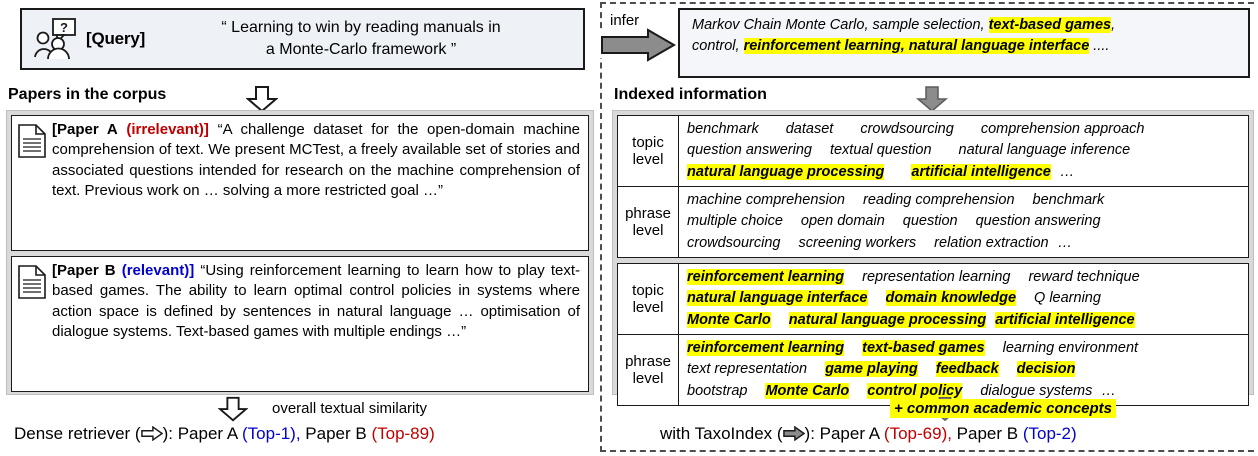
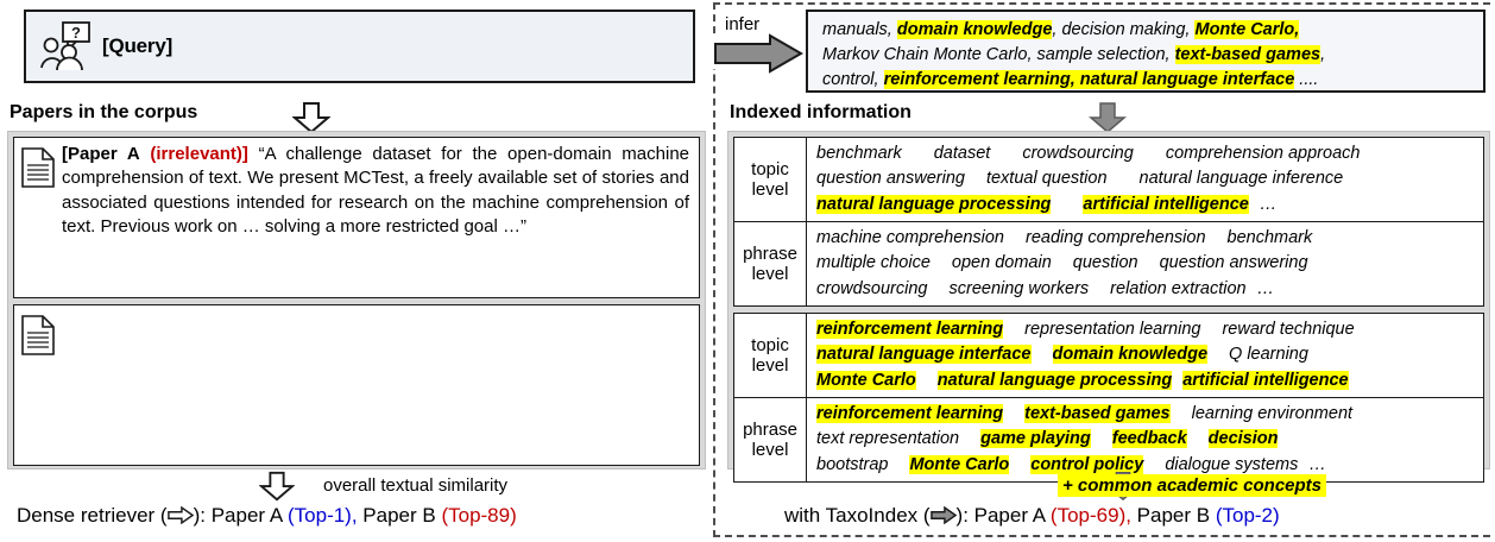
  ?
  [Query]
- “ Learning to win by reading manuals in
- a Monte-Carlo framework ”
  infer
+ manuals, domain knowledge, decision making, Monte Carlo,
  Markov Chain Monte Carlo, sample selection, text-based games,
  control, reinforcement learning, natural language interface ....
  Papers in the corpus
  Indexed information
  [Paper A (irrelevant)] “A challenge dataset for the open-domain machine comprehension of text. We present MCTest, a freely available set of stories and associated questions intended for research on the machine comprehension of text. Previous work on … solving a more restricted goal …”
- [Paper B (relevant)] “Using reinforcement learning to learn how to play text-based games. The ability to learn optimal control policies in systems where action space is defined by sentences in natural language … optimisation of dialogue systems. Text-based games with multiple endings …”
  topiclevel	benchmark dataset crowdsourcing comprehension approachquestion answering textual question natural language inferencenatural language processing artificial intelligence …
  phraselevel	machine comprehension reading comprehension benchmarkmultiple choice open domain question question answeringcrowdsourcing screening workers relation extraction …
  topiclevel	reinforcement learning representation learning reward techniquenatural language interface domain knowledge Q learningMonte Carlo natural language processing artificial intelligence
  phraselevel	reinforcement learning text-based games learning environmenttext representation game playing feedback decisionbootstrap Monte Carlo control policy dialogue systems …
  overall textual similarity
  + common academic concepts
  Dense retriever ( ): Paper A (Top-1), Paper B (Top-89)
  with TaxoIndex ( ): Paper A (Top-69), Paper B (Top-2)
